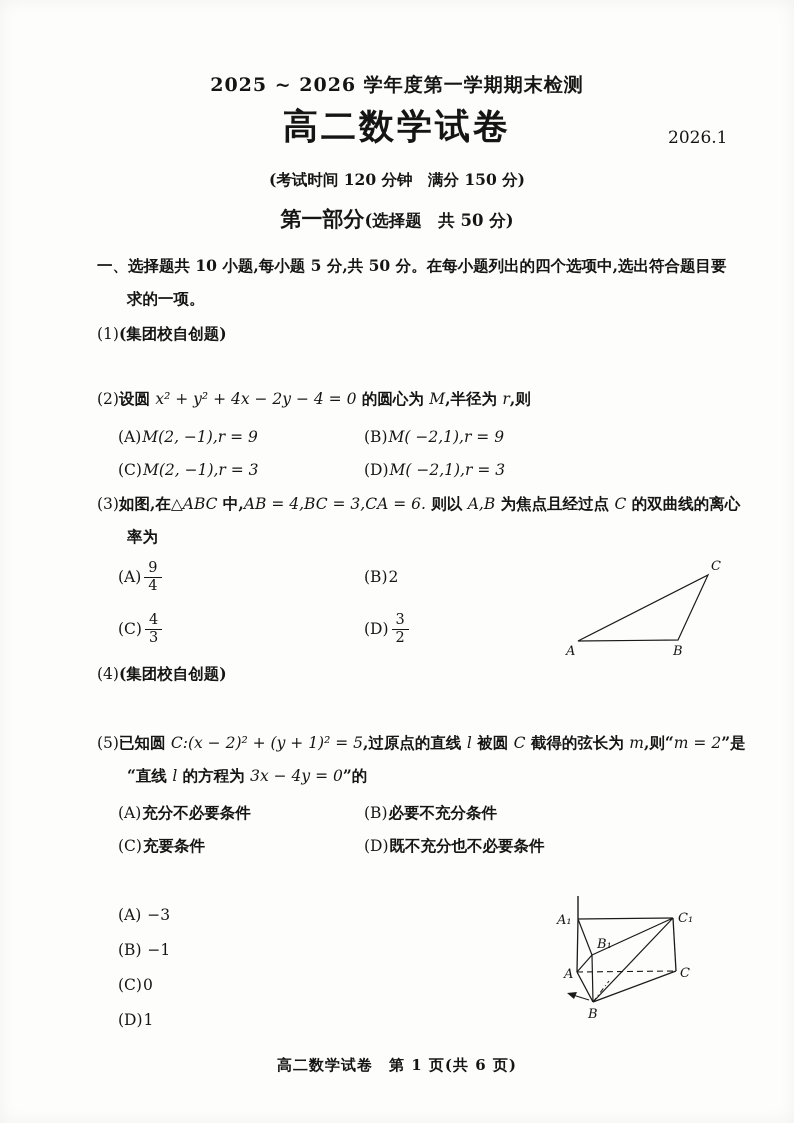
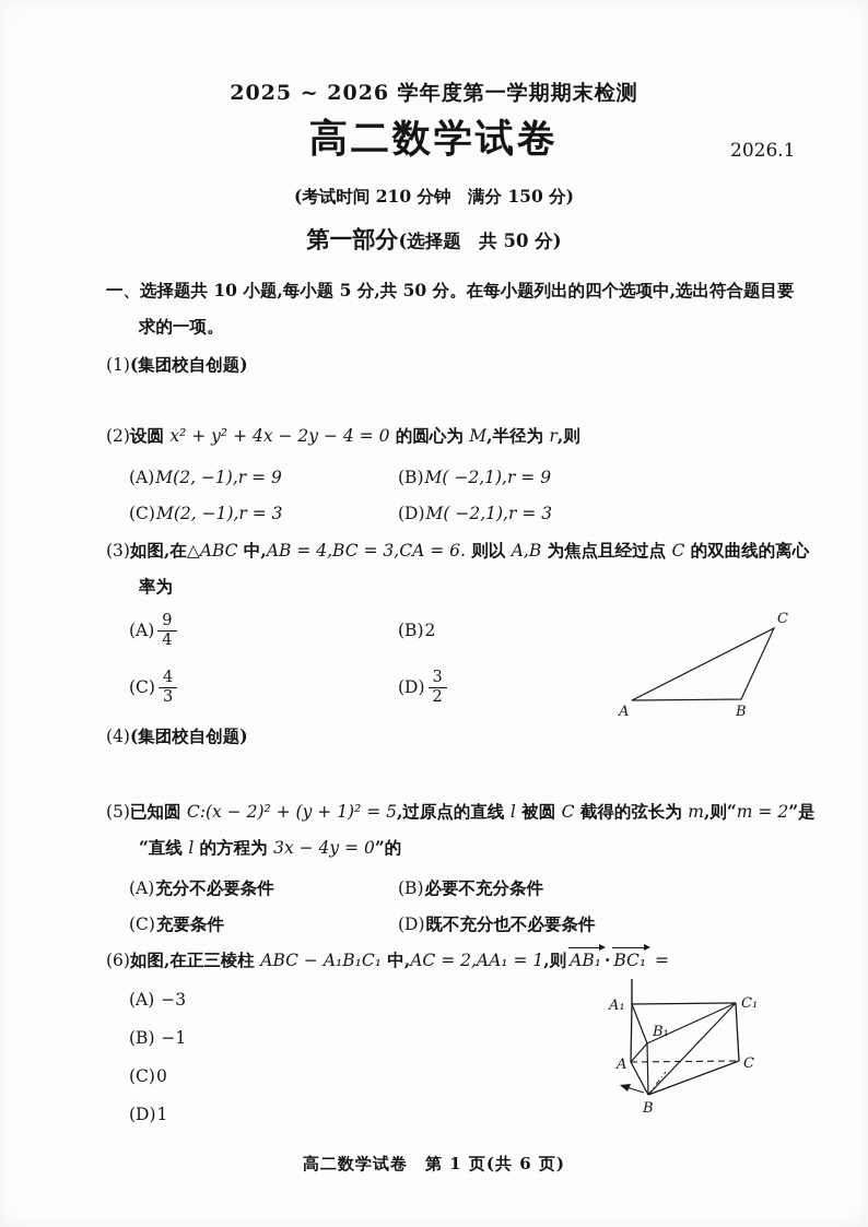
  2025 ~ 2026 学年度第一学期期末检测
  高二数学试卷
  2026.1
- (考试时间 120 分钟 满分 150 分)
+ (考试时间 210 分钟 满分 150 分)
  第一部分(选择题 共 50 分)
  一、选择题共 10 小题,每小题 5 分,共 50 分。在每小题列出的四个选项中,选出符合题目要
  求的一项。
  (1)(集团校自创题)
  (2)设圆 x² + y² + 4x − 2y − 4 = 0 的圆心为 M,半径为 r,则
  (A)M(2, −1),r = 9
  (B)M( −2,1),r = 9
  (C)M(2, −1),r = 3
  (D)M( −2,1),r = 3
  (3)如图,在△ABC 中,AB = 4,BC = 3,CA = 6. 则以 A,B 为焦点且经过点 C 的双曲线的离心
  率为
  (A)
  9
  4
  (B)2
  (C)
  4
  3
  (D)
  3
  2
  A
  B
  C
  (4)(集团校自创题)
  (5)已知圆 C:(x − 2)² + (y + 1)² = 5,过原点的直线 l 被圆 C 截得的弦长为 m,则“m = 2”是
  “直线 l 的方程为 3x − 4y = 0”的
  (A)充分不必要条件
  (B)必要不充分条件
  (C)充要条件
  (D)既不充分也不必要条件
+ (6)如图,在正三棱柱 ABC − A₁B₁C₁ 中,AC = 2,AA₁ = 1,则 AB₁ · BC₁ =
  (A) −3
  (B) −1
  (C)0
  (D)1
  A₁
  C₁
  B₁
  A
  C
  B
  高二数学试卷 第 1 页(共 6 页)
